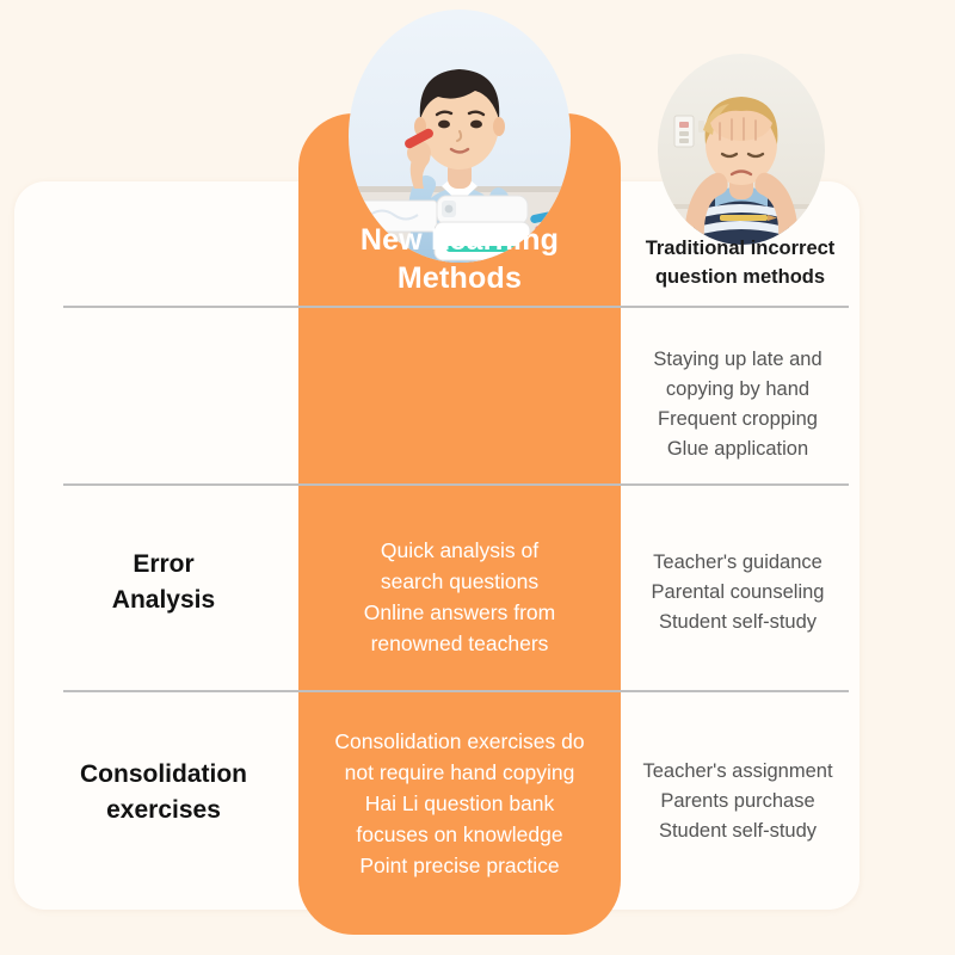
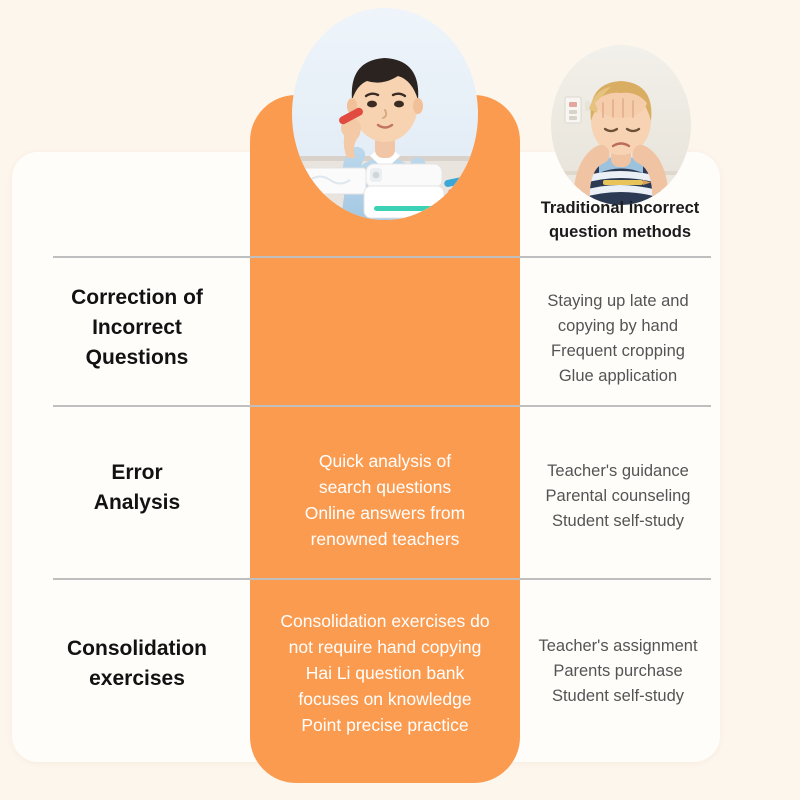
- New Learning
- Methods
  Traditional incorrect
  question methods
+ Correction of
+ Incorrect
+ Questions
  Staying up late and
  copying by hand
  Frequent cropping
  Glue application
  Error
  Analysis
  Quick analysis of
  search questions
  Online answers from
  renowned teachers
  Teacher's guidance
  Parental counseling
  Student self-study
  Consolidation
  exercises
  Consolidation exercises do
  not require hand copying
  Hai Li question bank
  focuses on knowledge
  Point precise practice
  Teacher's assignment
  Parents purchase
  Student self-study
